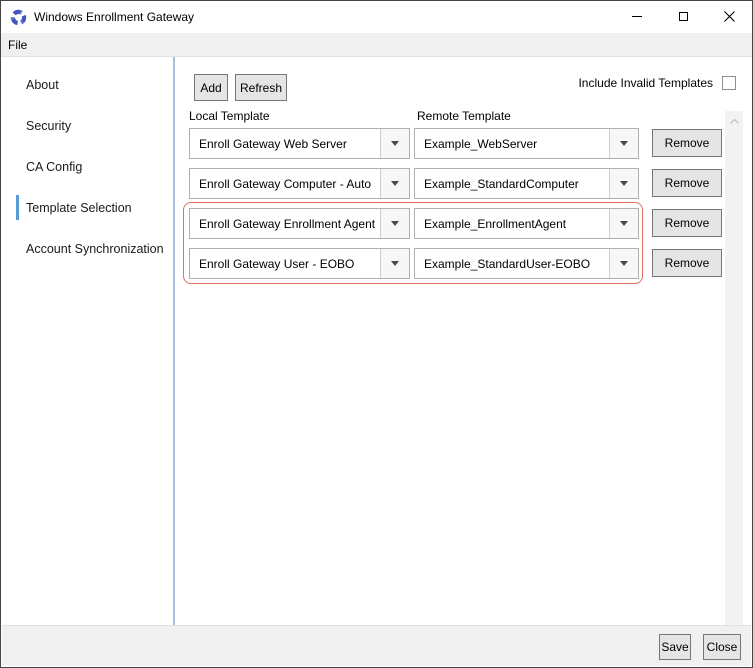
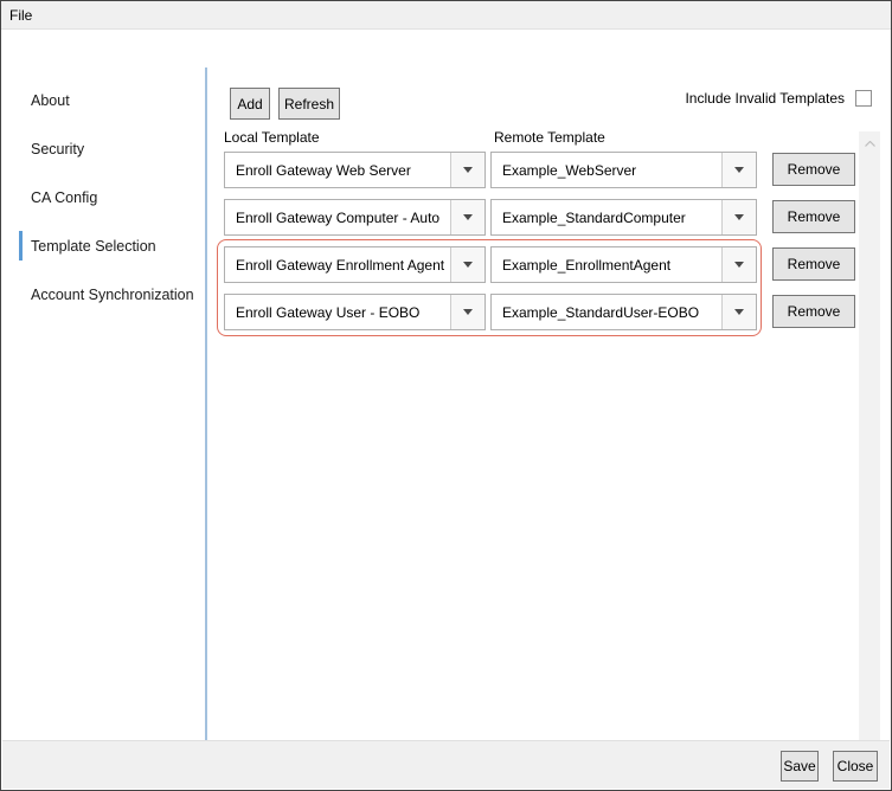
- Windows Enrollment Gateway
  File
  About
  Security
  CA Config
  Template Selection
  Account Synchronization
  Add
  Refresh
  Include Invalid Templates
  Local Template
  Remote Template
  Enroll Gateway Web Server
  Example_WebServer
  Remove
  Enroll Gateway Computer - Auto
  Example_StandardComputer
  Remove
  Enroll Gateway Enrollment Agent
  Example_EnrollmentAgent
  Remove
  Enroll Gateway User - EOBO
  Example_StandardUser-EOBO
  Remove
  Save
  Close
